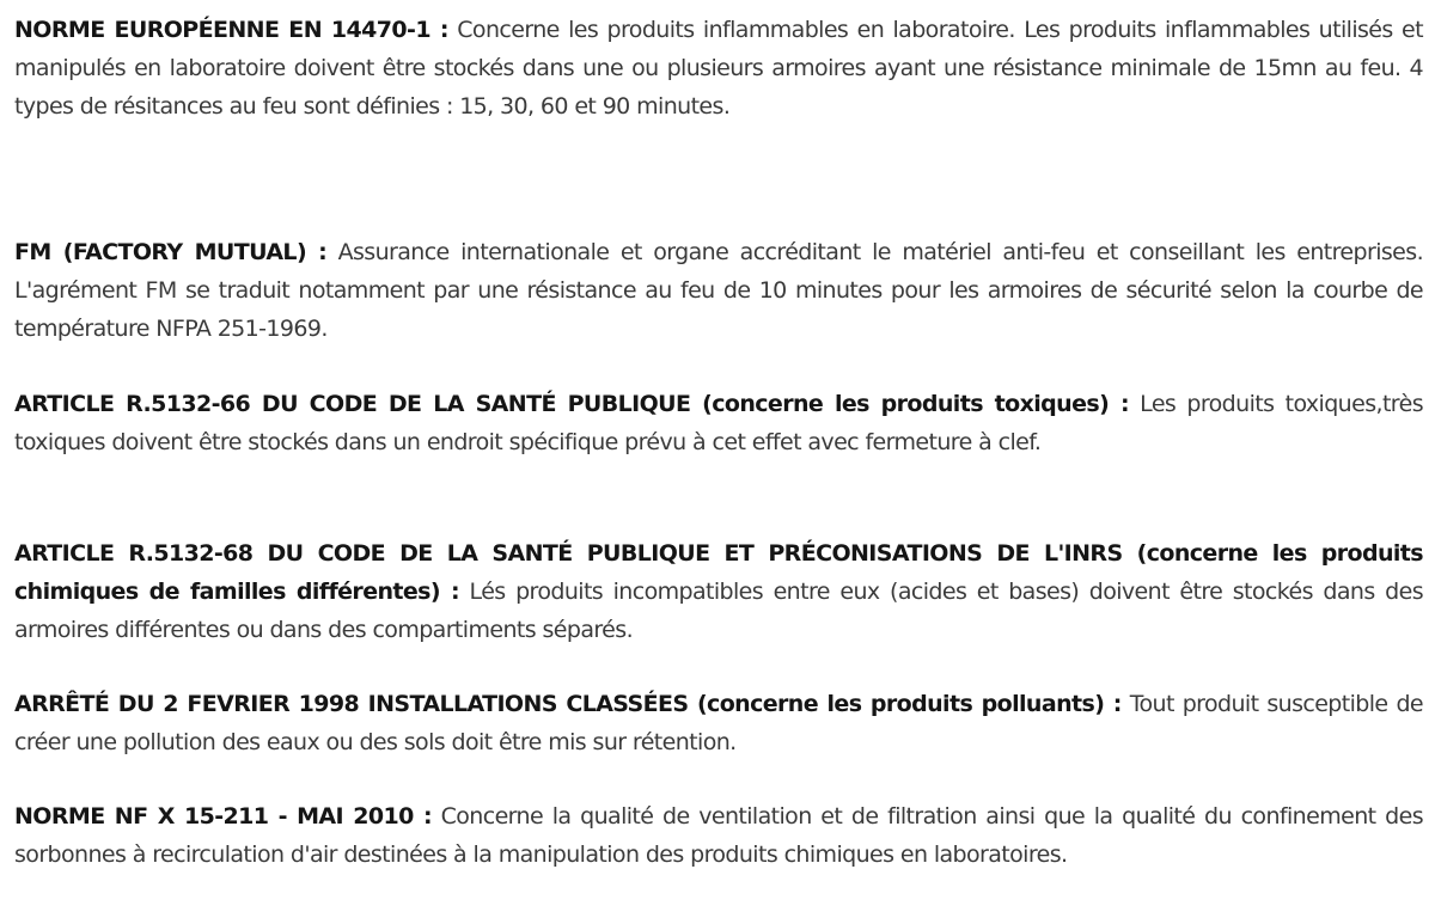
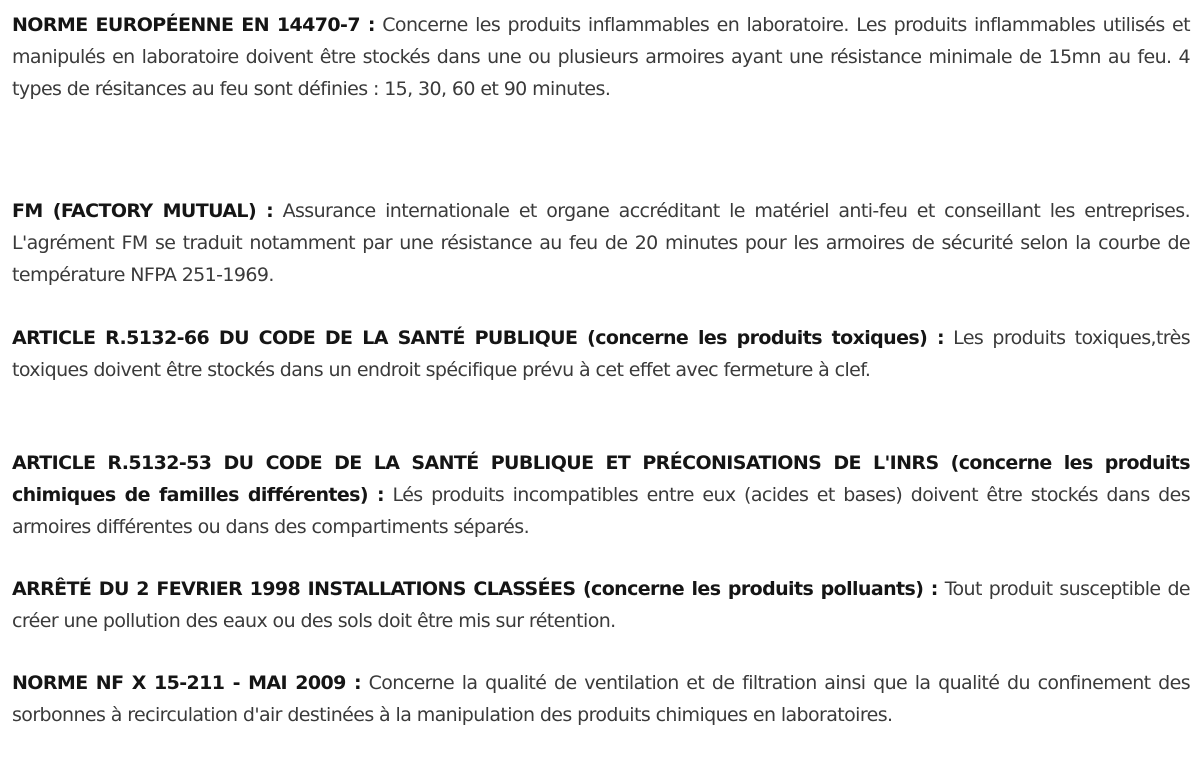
- NORME EUROPÉENNE EN 14470-1 : Concerne les produits inflammables en laboratoire. Les produits inflammables utilisés et manipulés en laboratoire doivent être stockés dans une ou plusieurs armoires ayant une résistance minimale de 15mn au feu. 4 types de résitances au feu sont définies : 15, 30, 60 et 90 minutes.
+ NORME EUROPÉENNE EN 14470-7 : Concerne les produits inflammables en laboratoire. Les produits inflammables utilisés et manipulés en laboratoire doivent être stockés dans une ou plusieurs armoires ayant une résistance minimale de 15mn au feu. 4 types de résitances au feu sont définies : 15, 30, 60 et 90 minutes.
- FM (FACTORY MUTUAL) : Assurance internationale et organe accréditant le matériel anti-feu et conseillant les entreprises. L'agrément FM se traduit notamment par une résistance au feu de 10 minutes pour les armoires de sécurité selon la courbe de température NFPA 251-1969.
+ FM (FACTORY MUTUAL) : Assurance internationale et organe accréditant le matériel anti-feu et conseillant les entreprises. L'agrément FM se traduit notamment par une résistance au feu de 20 minutes pour les armoires de sécurité selon la courbe de température NFPA 251-1969.
  ARTICLE R.5132-66 DU CODE DE LA SANTÉ PUBLIQUE (concerne les produits toxiques) : Les produits toxiques,très toxiques doivent être stockés dans un endroit spécifique prévu à cet effet avec fermeture à clef.
- ARTICLE R.5132-68 DU CODE DE LA SANTÉ PUBLIQUE ET PRÉCONISATIONS DE L'INRS (concerne les produits chimiques de familles différentes) : Lés produits incompatibles entre eux (acides et bases) doivent être stockés dans des armoires différentes ou dans des compartiments séparés.
+ ARTICLE R.5132-53 DU CODE DE LA SANTÉ PUBLIQUE ET PRÉCONISATIONS DE L'INRS (concerne les produits chimiques de familles différentes) : Lés produits incompatibles entre eux (acides et bases) doivent être stockés dans des armoires différentes ou dans des compartiments séparés.
  ARRÊTÉ DU 2 FEVRIER 1998 INSTALLATIONS CLASSÉES (concerne les produits polluants) : Tout produit susceptible de créer une pollution des eaux ou des sols doit être mis sur rétention.
- NORME NF X 15-211 - MAI 2010 : Concerne la qualité de ventilation et de filtration ainsi que la qualité du confinement des sorbonnes à recirculation d'air destinées à la manipulation des produits chimiques en laboratoires.
+ NORME NF X 15-211 - MAI 2009 : Concerne la qualité de ventilation et de filtration ainsi que la qualité du confinement des sorbonnes à recirculation d'air destinées à la manipulation des produits chimiques en laboratoires.
